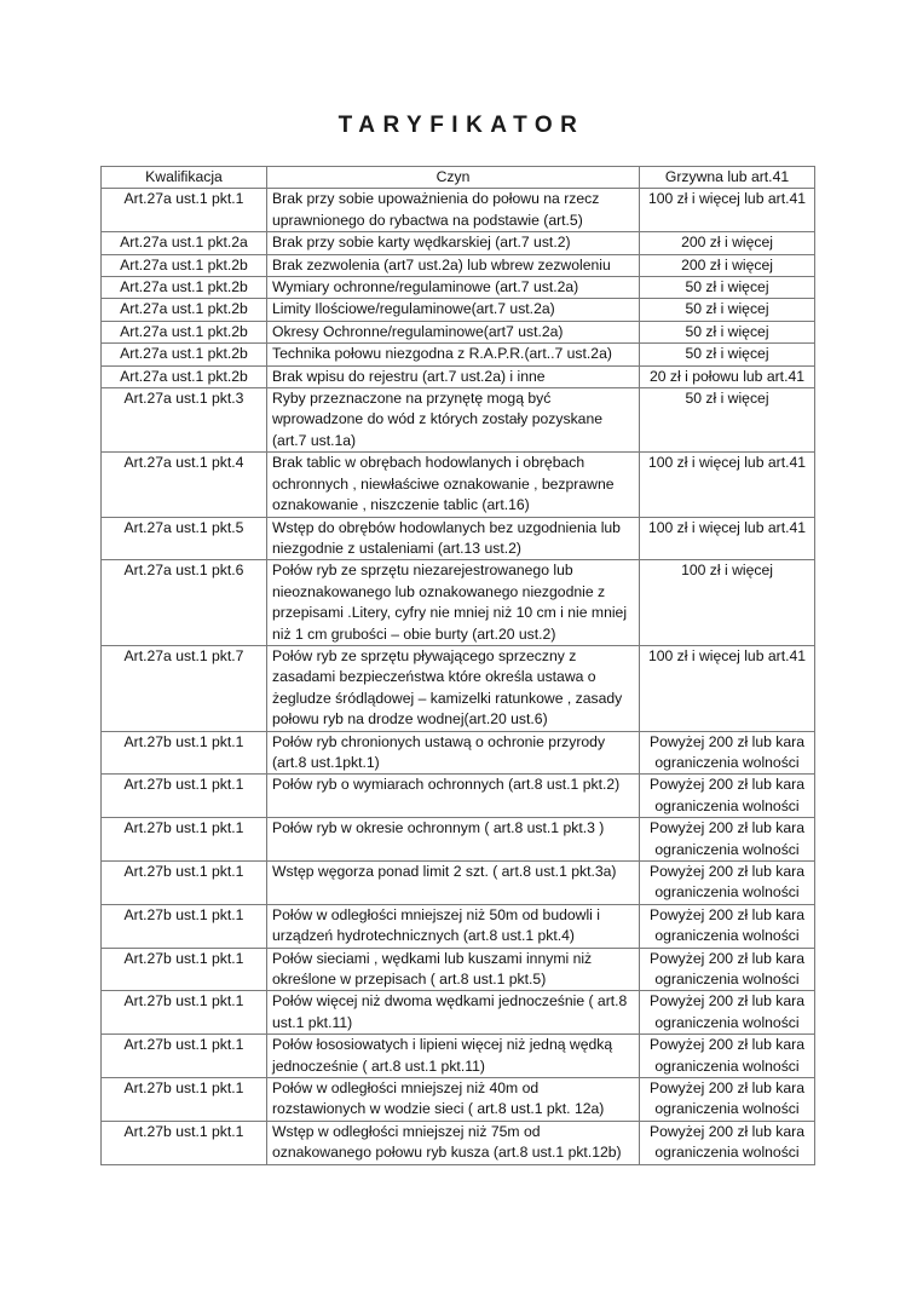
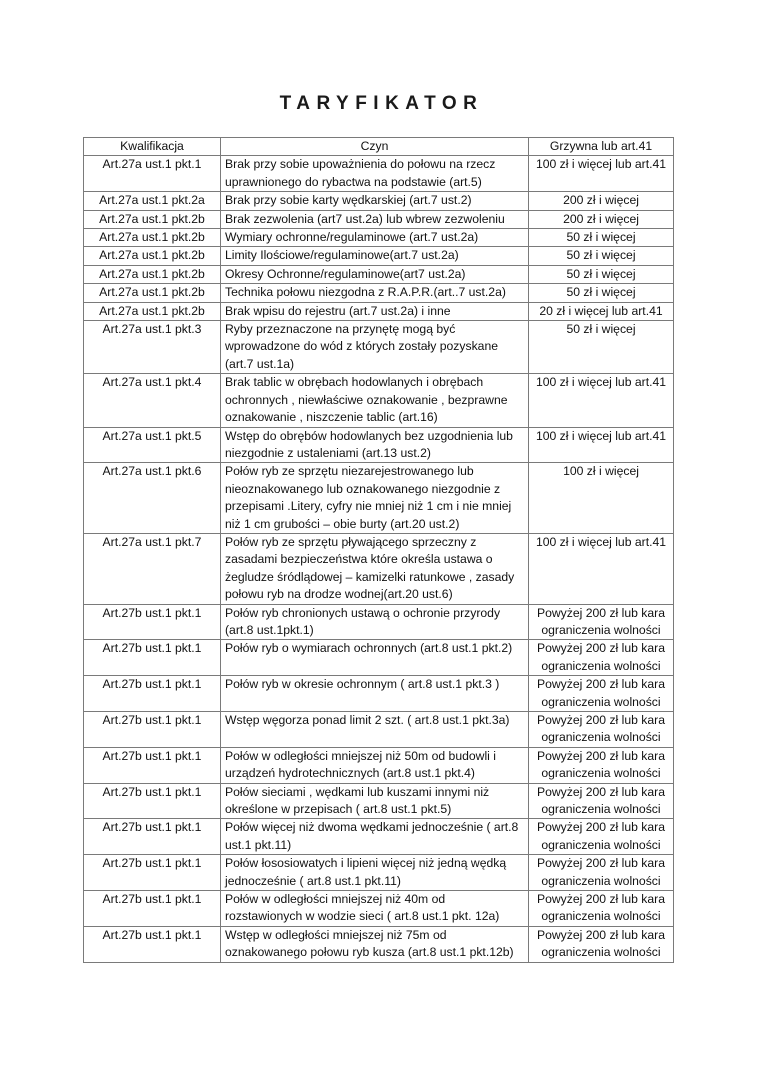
  TARYFIKATOR
  Kwalifikacja	Czyn	Grzywna lub art.41
  Art.27a ust.1 pkt.1	Brak przy sobie upoważnienia do połowu na rzecz uprawnionego do rybactwa na podstawie (art.5)	100 zł i więcej lub art.41
  Art.27a ust.1 pkt.2a	Brak przy sobie karty wędkarskiej (art.7 ust.2)	200 zł i więcej
  Art.27a ust.1 pkt.2b	Brak zezwolenia (art7 ust.2a) lub wbrew zezwoleniu	200 zł i więcej
  Art.27a ust.1 pkt.2b	Wymiary ochronne/regulaminowe (art.7 ust.2a)	50 zł i więcej
  Art.27a ust.1 pkt.2b	Limity Ilościowe/regulaminowe(art.7 ust.2a)	50 zł i więcej
  Art.27a ust.1 pkt.2b	Okresy Ochronne/regulaminowe(art7 ust.2a)	50 zł i więcej
  Art.27a ust.1 pkt.2b	Technika połowu niezgodna z R.A.P.R.(art..7 ust.2a)	50 zł i więcej
- Art.27a ust.1 pkt.2b	Brak wpisu do rejestru (art.7 ust.2a) i inne	20 zł i połowu lub art.41
+ Art.27a ust.1 pkt.2b	Brak wpisu do rejestru (art.7 ust.2a) i inne	20 zł i więcej lub art.41
  Art.27a ust.1 pkt.3	Ryby przeznaczone na przynętę mogą być wprowadzone do wód z których zostały pozyskane (art.7 ust.1a)	50 zł i więcej
  Art.27a ust.1 pkt.4	Brak tablic w obrębach hodowlanych i obrębach ochronnych , niewłaściwe oznakowanie , bezprawne oznakowanie , niszczenie tablic (art.16)	100 zł i więcej lub art.41
  Art.27a ust.1 pkt.5	Wstęp do obrębów hodowlanych bez uzgodnienia lub niezgodnie z ustaleniami (art.13 ust.2)	100 zł i więcej lub art.41
- Art.27a ust.1 pkt.6	Połów ryb ze sprzętu niezarejestrowanego lub nieoznakowanego lub oznakowanego niezgodnie z przepisami .Litery, cyfry nie mniej niż 10 cm i nie mniej niż 1 cm grubości – obie burty (art.20 ust.2)	100 zł i więcej
+ Art.27a ust.1 pkt.6	Połów ryb ze sprzętu niezarejestrowanego lub nieoznakowanego lub oznakowanego niezgodnie z przepisami .Litery, cyfry nie mniej niż 1 cm i nie mniej niż 1 cm grubości – obie burty (art.20 ust.2)	100 zł i więcej
  Art.27a ust.1 pkt.7	Połów ryb ze sprzętu pływającego sprzeczny z zasadami bezpieczeństwa które określa ustawa o żegludze śródlądowej – kamizelki ratunkowe , zasady połowu ryb na drodze wodnej(art.20 ust.6)	100 zł i więcej lub art.41
  Art.27b ust.1 pkt.1	Połów ryb chronionych ustawą o ochronie przyrody (art.8 ust.1pkt.1)	Powyżej 200 zł lub kara ograniczenia wolności
  Art.27b ust.1 pkt.1	Połów ryb o wymiarach ochronnych (art.8 ust.1 pkt.2)	Powyżej 200 zł lub kara ograniczenia wolności
  Art.27b ust.1 pkt.1	Połów ryb w okresie ochronnym ( art.8 ust.1 pkt.3 )	Powyżej 200 zł lub kara ograniczenia wolności
  Art.27b ust.1 pkt.1	Wstęp węgorza ponad limit 2 szt. ( art.8 ust.1 pkt.3a)	Powyżej 200 zł lub kara ograniczenia wolności
  Art.27b ust.1 pkt.1	Połów w odległości mniejszej niż 50m od budowli i urządzeń hydrotechnicznych (art.8 ust.1 pkt.4)	Powyżej 200 zł lub kara ograniczenia wolności
  Art.27b ust.1 pkt.1	Połów sieciami , wędkami lub kuszami innymi niż określone w przepisach ( art.8 ust.1 pkt.5)	Powyżej 200 zł lub kara ograniczenia wolności
  Art.27b ust.1 pkt.1	Połów więcej niż dwoma wędkami jednocześnie ( art.8 ust.1 pkt.11)	Powyżej 200 zł lub kara ograniczenia wolności
  Art.27b ust.1 pkt.1	Połów łososiowatych i lipieni więcej niż jedną wędką jednocześnie ( art.8 ust.1 pkt.11)	Powyżej 200 zł lub kara ograniczenia wolności
  Art.27b ust.1 pkt.1	Połów w odległości mniejszej niż 40m od rozstawionych w wodzie sieci ( art.8 ust.1 pkt. 12a)	Powyżej 200 zł lub kara ograniczenia wolności
  Art.27b ust.1 pkt.1	Wstęp w odległości mniejszej niż 75m od oznakowanego połowu ryb kusza (art.8 ust.1 pkt.12b)	Powyżej 200 zł lub kara ograniczenia wolności
